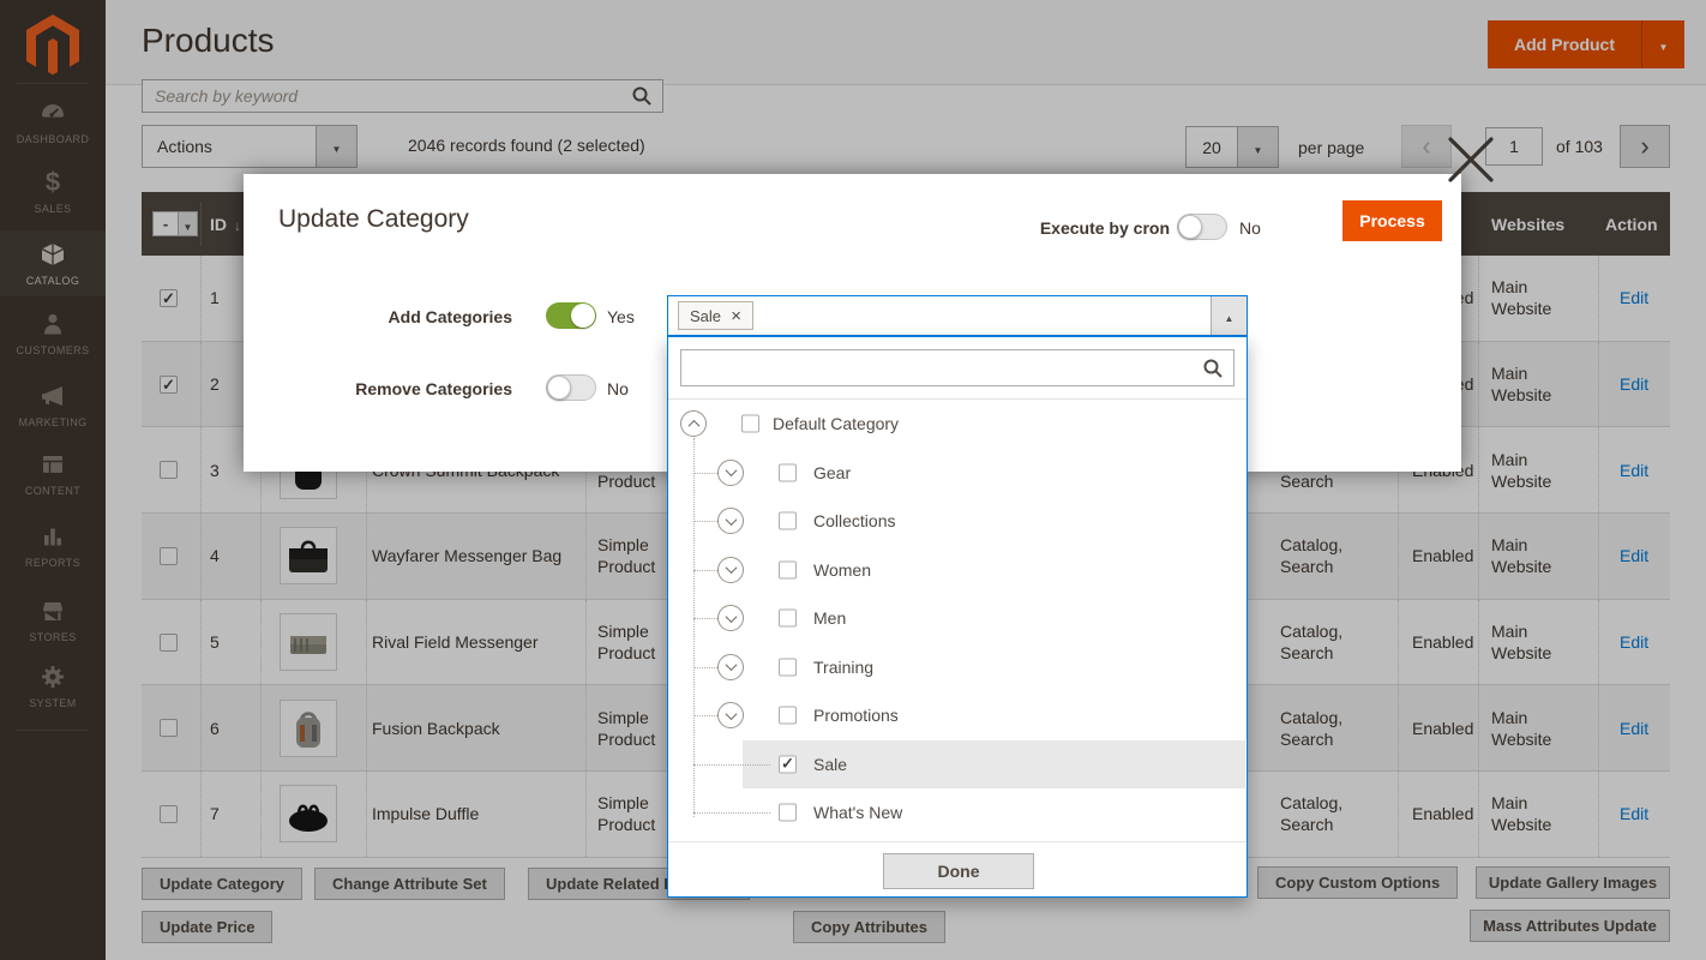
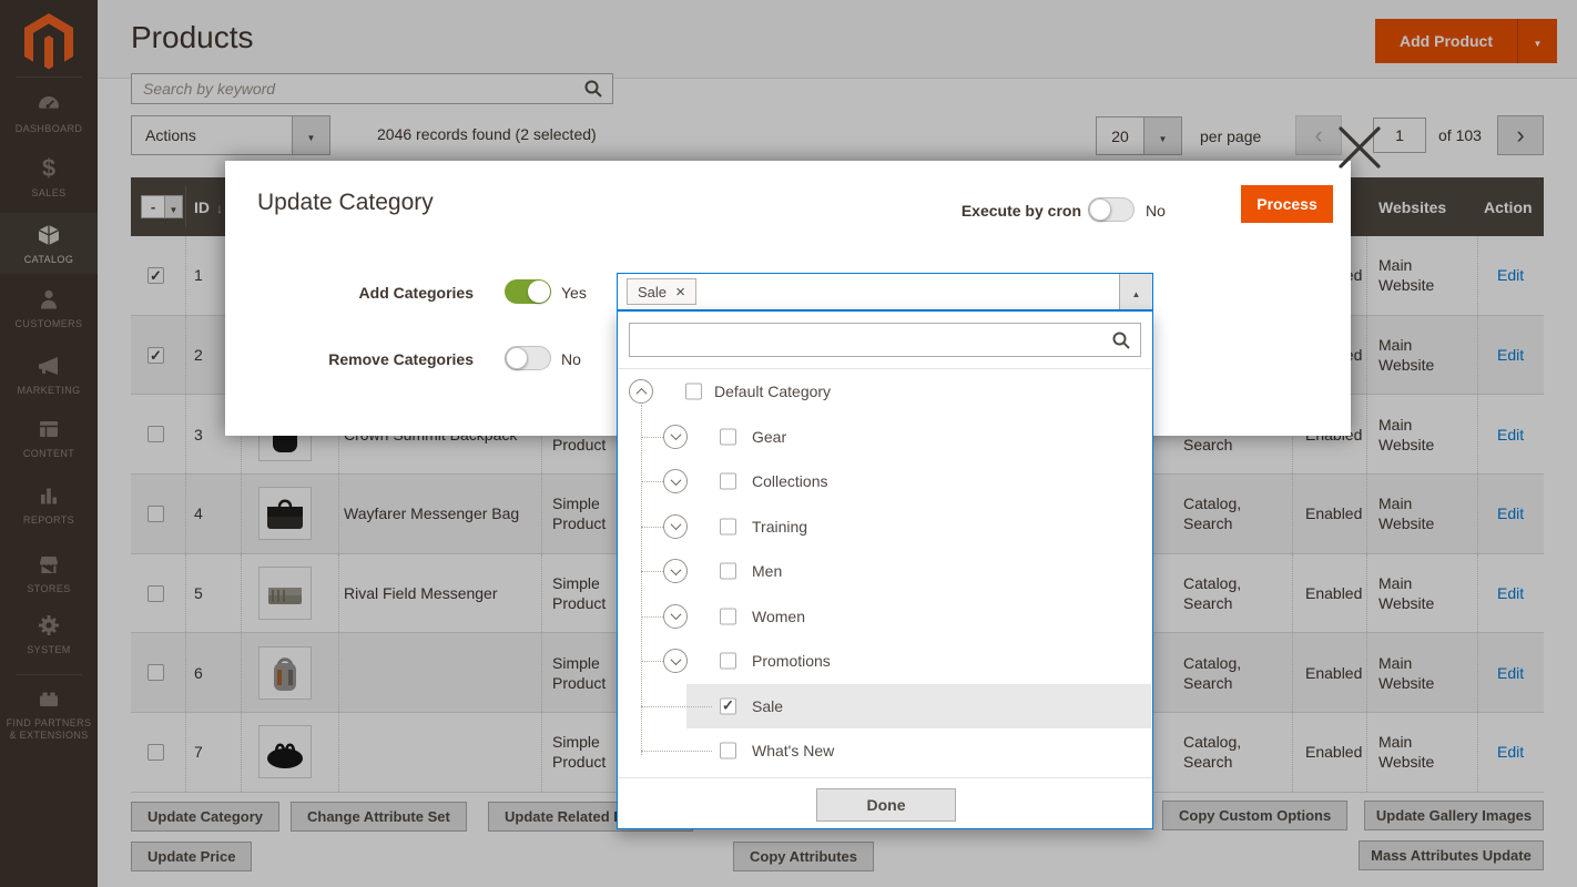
  DASHBOARD
  SALES
  CATALOG
  CUSTOMERS
  MARKETING
  CONTENT
  REPORTS
  STORES
  SYSTEM
+ FIND PARTNERS & EXTENSIONS
  Products
  Add Product
  Search by keyword
  Actions
  2046 records found (2 selected)
  20
  per page
  1
  of 103
  ID
  Websites
  Action
  1
  Main Website
  Edit
  2
  Main Website
  Edit
  3
  Main Website
  Edit
  4
  Wayfarer Messenger Bag
  Simple Product
  Catalog, Search
  Enabled
  Main Website
  Edit
  5
  Rival Field Messenger
  Simple Product
  Catalog, Search
  Enabled
  Main Website
  Edit
  6
- Fusion Backpack
  Simple Product
  Catalog, Search
  Enabled
  Main Website
  Edit
  7
- Impulse Duffle
  Simple Product
  Catalog, Search
  Enabled
  Main Website
  Edit
  Update Category
  Change Attribute Set
  Copy Custom Options
  Update Gallery Images
  Update Price
  Copy Attributes
  Mass Attributes Update
  Update Category
  Execute by cron
  No
  Process
  Add Categories
  Yes
  Remove Categories
  No
  Sale
  Default Category
  Gear
  Collections
- Women
+ Training
  Men
- Training
+ Women
  Promotions
  Sale
  What's New
  Done
